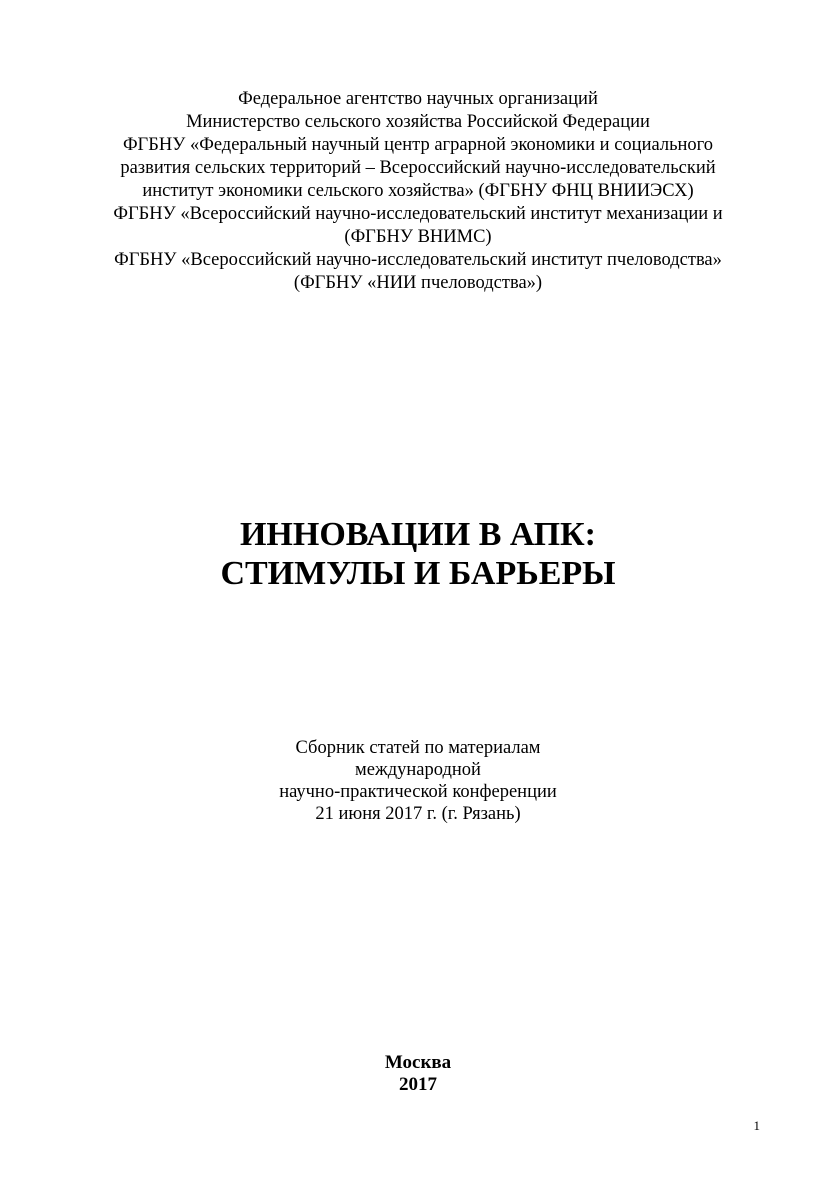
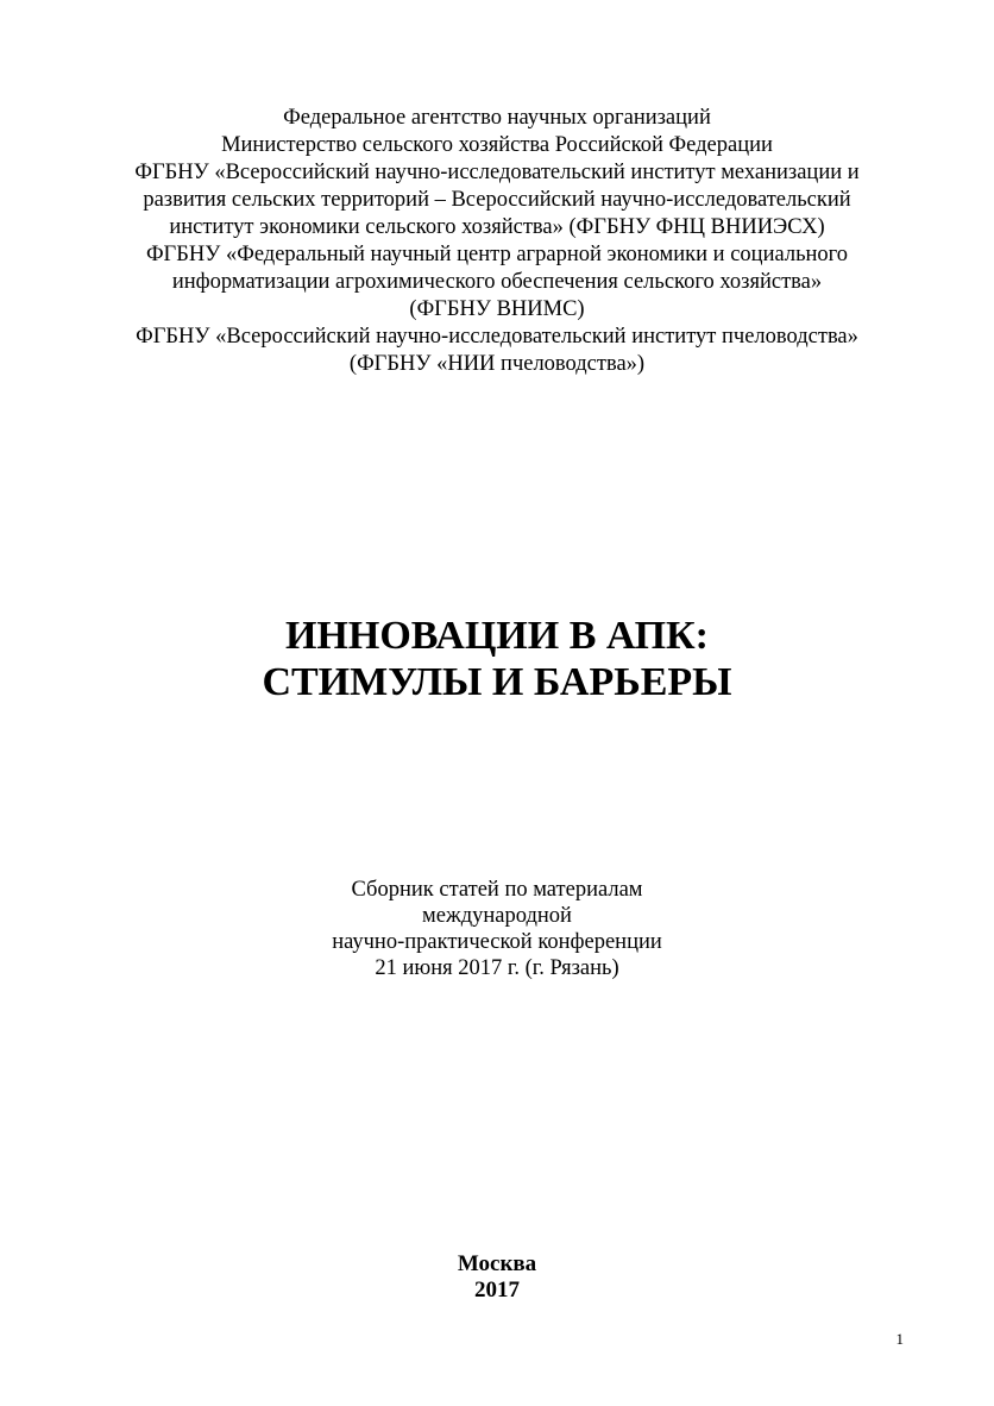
  Федеральное агентство научных организаций
  Министерство сельского хозяйства Российской Федерации
- ФГБНУ «Федеральный научный центр аграрной экономики и социального
+ ФГБНУ «Всероссийский научно-исследовательский институт механизации и
  развития сельских территорий – Всероссийский научно-исследовательский
  институт экономики сельского хозяйства» (ФГБНУ ФНЦ ВНИИЭСХ)
- ФГБНУ «Всероссийский научно-исследовательский институт механизации и
+ ФГБНУ «Федеральный научный центр аграрной экономики и социального
+ информатизации агрохимического обеспечения сельского хозяйства»
  (ФГБНУ ВНИМС)
  ФГБНУ «Всероссийский научно-исследовательский институт пчеловодства»
  (ФГБНУ «НИИ пчеловодства»)
  ИННОВАЦИИ В АПК:
  СТИМУЛЫ И БАРЬЕРЫ
  Сборник статей по материалам
  международной
  научно-практической конференции
  21 июня 2017 г. (г. Рязань)
  Москва
  2017
  1
